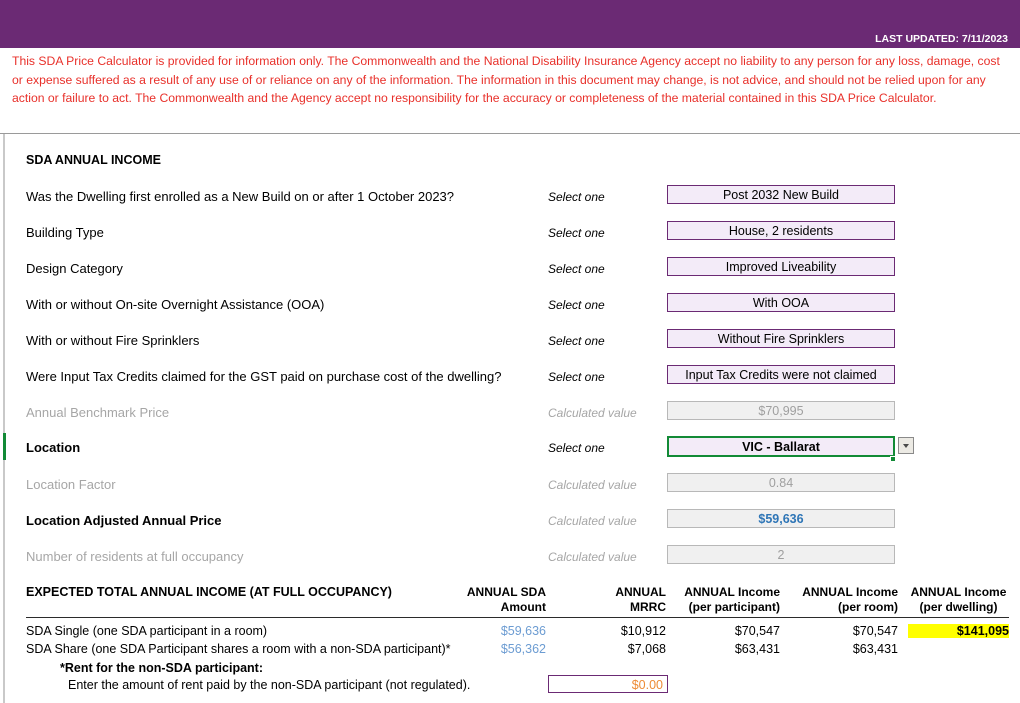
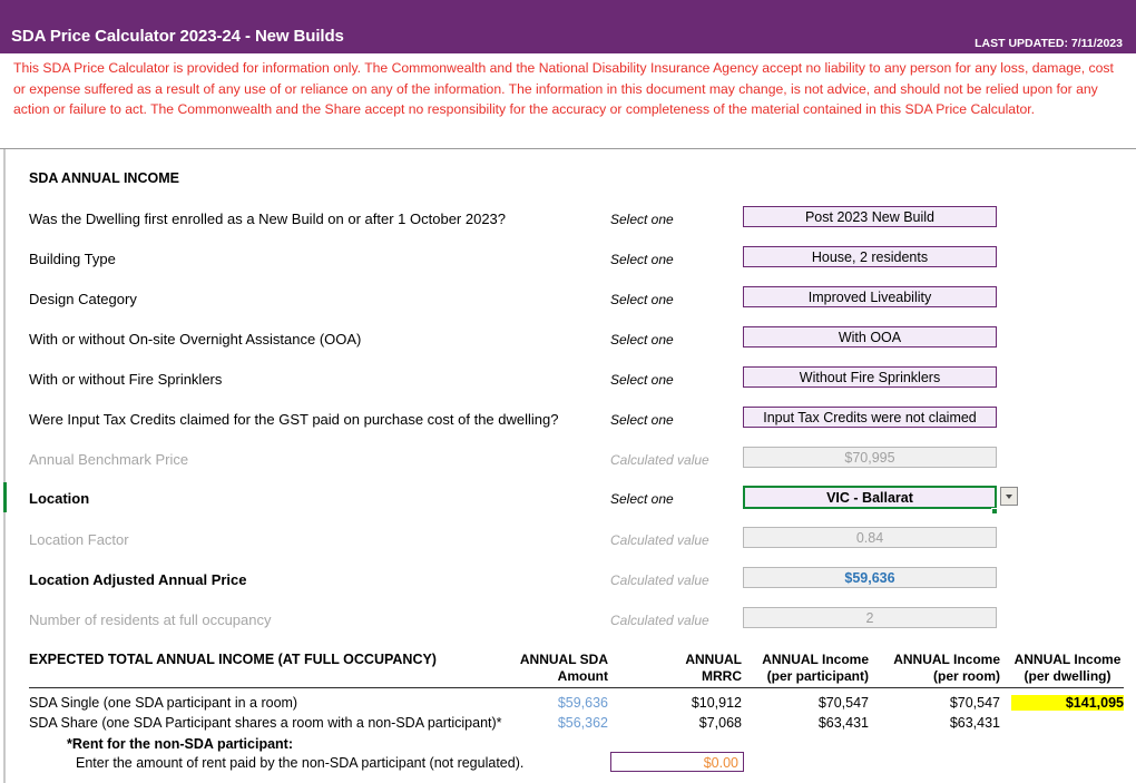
+ SDA Price Calculator 2023-24 - New Builds
  LAST UPDATED: 7/11/2023
- This SDA Price Calculator is provided for information only. The Commonwealth and the National Disability Insurance Agency accept no liability to any person for any loss, damage, cost or expense suffered as a result of any use of or reliance on any of the information. The information in this document may change, is not advice, and should not be relied upon for any action or failure to act. The Commonwealth and the Agency accept no responsibility for the accuracy or completeness of the material contained in this SDA Price Calculator.
+ This SDA Price Calculator is provided for information only. The Commonwealth and the National Disability Insurance Agency accept no liability to any person for any loss, damage, cost or expense suffered as a result of any use of or reliance on any of the information. The information in this document may change, is not advice, and should not be relied upon for any action or failure to act. The Commonwealth and the Share accept no responsibility for the accuracy or completeness of the material contained in this SDA Price Calculator.
  SDA ANNUAL INCOME
  Was the Dwelling first enrolled as a New Build on or after 1 October 2023?
  Select one
- Post 2032 New Build
+ Post 2023 New Build
  Building Type
  Select one
  House, 2 residents
  Design Category
  Select one
  Improved Liveability
  With or without On-site Overnight Assistance (OOA)
  Select one
  With OOA
  With or without Fire Sprinklers
  Select one
  Without Fire Sprinklers
  Were Input Tax Credits claimed for the GST paid on purchase cost of the dwelling?
  Select one
  Input Tax Credits were not claimed
  Annual Benchmark Price
  Calculated value
  $70,995
  Location
  Select one
  VIC - Ballarat
  Location Factor
  Calculated value
  0.84
  Location Adjusted Annual Price
  Calculated value
  $59,636
  Number of residents at full occupancy
  Calculated value
  2
  EXPECTED TOTAL ANNUAL INCOME (AT FULL OCCUPANCY)
  ANNUAL SDA
  Amount
  ANNUAL
  MRRC
  ANNUAL Income
  (per participant)
  ANNUAL Income
  (per room)
  ANNUAL Income
  (per dwelling)
  SDA Single (one SDA participant in a room)
  $59,636
  $10,912
  $70,547
  $70,547
  $141,095
  SDA Share (one SDA Participant shares a room with a non-SDA participant)*
  $56,362
  $7,068
  $63,431
  $63,431
  *Rent for the non-SDA participant:
  Enter the amount of rent paid by the non-SDA participant (not regulated).
  $0.00
